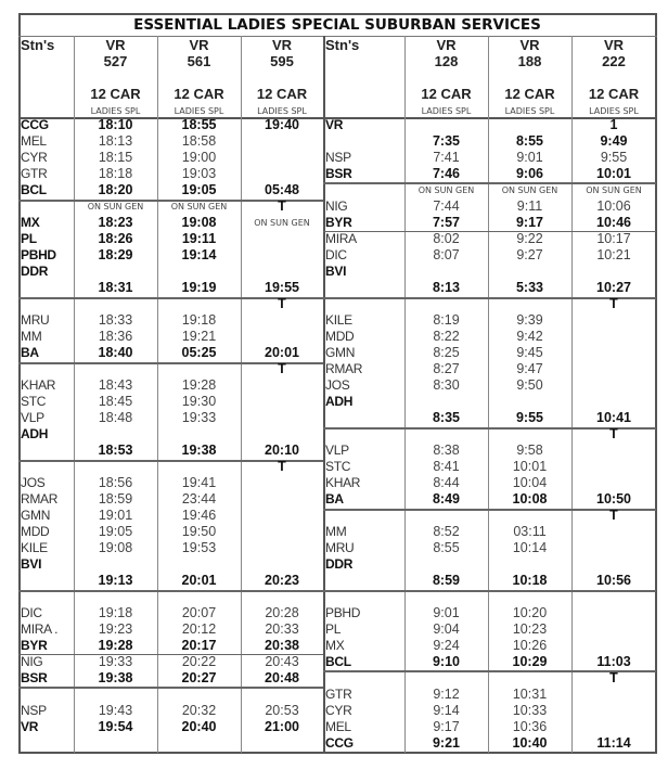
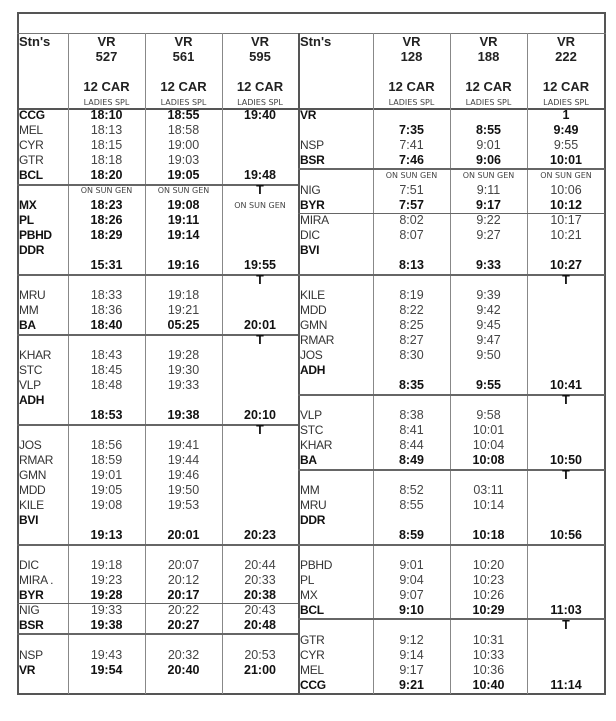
- ESSENTIAL LADIES SPECIAL SUBURBAN SERVICES
  Stn's
  VR
  527
  12 CAR
  LADIES SPL
  VR
  561
  12 CAR
  LADIES SPL
  VR
  595
  12 CAR
  LADIES SPL
  Stn's
  VR
  128
  12 CAR
  LADIES SPL
  VR
  188
  12 CAR
  LADIES SPL
  VR
  222
  12 CAR
  LADIES SPL
  CCG
  18:10
  18:55
  19:40
  MEL
  18:13
  18:58
  CYR
  18:15
  19:00
  GTR
  18:18
  19:03
  BCL
  18:20
  19:05
- 05:48
+ 19:48
  ON SUN GEN
  ON SUN GEN
  T
  MX
  18:23
  19:08
  ON SUN GEN
  PL
  18:26
  19:11
  PBHD
  18:29
  19:14
  DDR
- 18:31
+ 15:31
- 19:19
+ 19:16
  19:55
  T
  MRU
  18:33
  19:18
  MM
  18:36
  19:21
  BA
  18:40
  05:25
  20:01
  T
  KHAR
  18:43
  19:28
  STC
  18:45
  19:30
  VLP
  18:48
  19:33
  ADH
  18:53
  19:38
  20:10
  T
  JOS
  18:56
  19:41
  RMAR
  18:59
- 23:44
+ 19:44
  GMN
  19:01
  19:46
  MDD
  19:05
  19:50
  KILE
  19:08
  19:53
  BVI
  19:13
  20:01
  20:23
  DIC
  19:18
  20:07
- 20:28
+ 20:44
  MIRA .
  19:23
  20:12
  20:33
  BYR
  19:28
  20:17
  20:38
  NIG
  19:33
  20:22
  20:43
  BSR
  19:38
  20:27
  20:48
  NSP
  19:43
  20:32
  20:53
  VR
  19:54
  20:40
  21:00
  VR
  1
  7:35
  8:55
  9:49
  NSP
  7:41
  9:01
  9:55
  BSR
  7:46
  9:06
  10:01
  ON SUN GEN
  ON SUN GEN
  ON SUN GEN
  NIG
- 7:44
+ 7:51
  9:11
  10:06
  BYR
  7:57
  9:17
- 10:46
+ 10:12
  MIRA
  8:02
  9:22
  10:17
  DIC
  8:07
  9:27
  10:21
  BVI
  8:13
- 5:33
+ 9:33
  10:27
  T
  KILE
  8:19
  9:39
  MDD
  8:22
  9:42
  GMN
  8:25
  9:45
  RMAR
  8:27
  9:47
  JOS
  8:30
  9:50
  ADH
  8:35
  9:55
  10:41
  T
  VLP
  8:38
  9:58
  STC
  8:41
  10:01
  KHAR
  8:44
  10:04
  BA
  8:49
  10:08
  10:50
  T
  MM
  8:52
  03:11
  MRU
  8:55
  10:14
  DDR
  8:59
  10:18
  10:56
  PBHD
  9:01
  10:20
  PL
  9:04
  10:23
  MX
- 9:24
+ 9:07
  10:26
  BCL
  9:10
  10:29
  11:03
  T
  GTR
  9:12
  10:31
  CYR
  9:14
  10:33
  MEL
  9:17
  10:36
  CCG
  9:21
  10:40
  11:14
